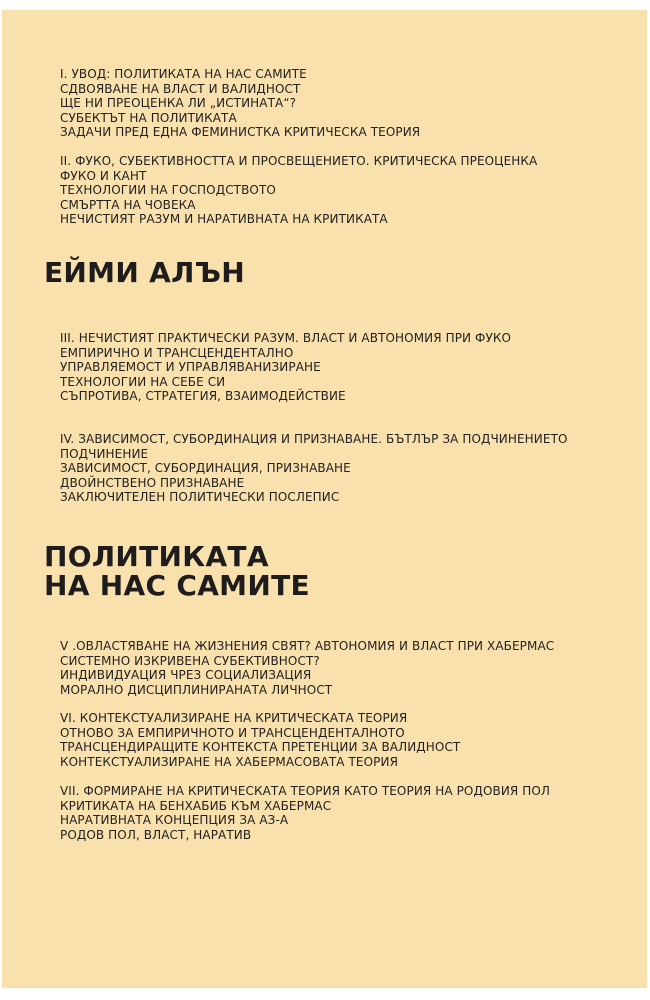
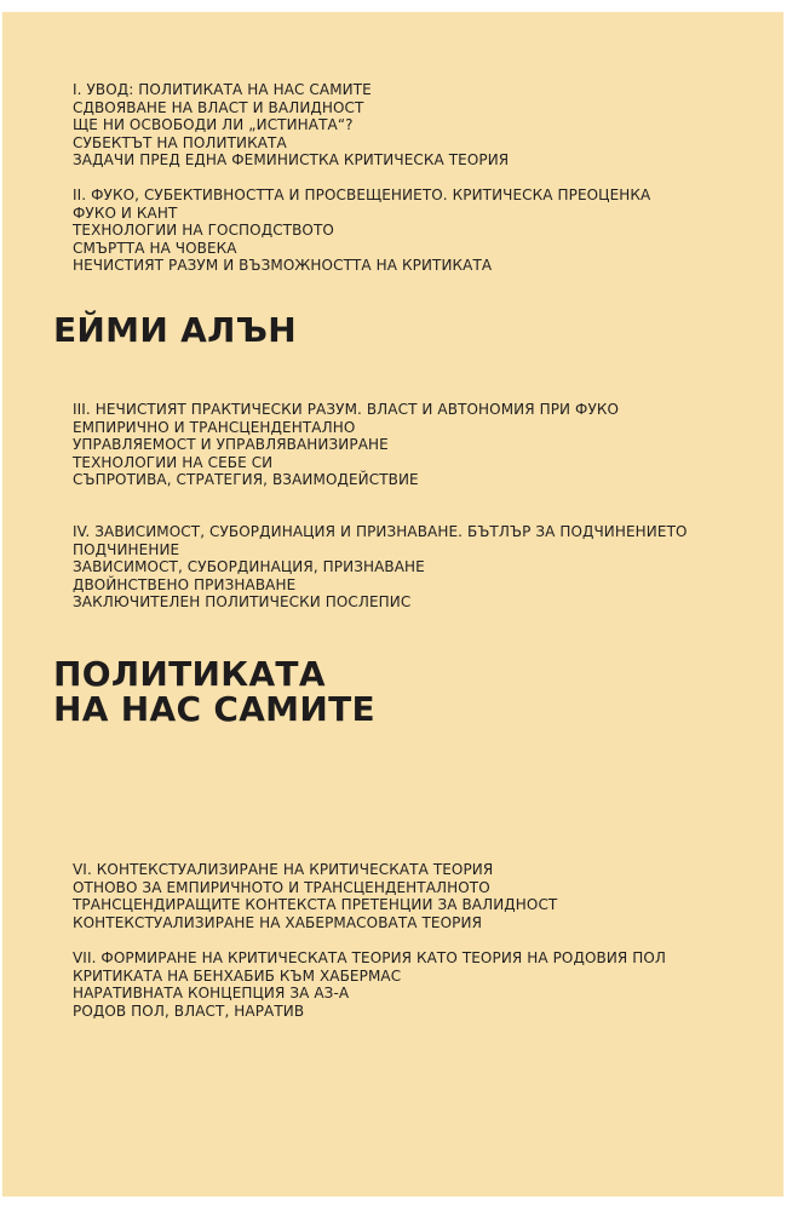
  I. УВОД: ПОЛИТИКАТА НА НАС САМИТЕ
  СДВОЯВАНЕ НА ВЛАСТ И ВАЛИДНОСТ
- ЩЕ НИ ПРЕОЦЕНКА ЛИ „ИСТИНАТА“?
+ ЩЕ НИ ОСВОБОДИ ЛИ „ИСТИНАТА“?
  СУБЕКТЪТ НА ПОЛИТИКАТА
  ЗАДАЧИ ПРЕД ЕДНА ФЕМИНИСТКА КРИТИЧЕСКА ТЕОРИЯ
  II. ФУКО, СУБЕКТИВНОСТТА И ПРОСВЕЩЕНИЕТО. КРИТИЧЕСКА ПРЕОЦЕНКА
  ФУКО И КАНТ
  ТЕХНОЛОГИИ НА ГОСПОДСТВОТО
  СМЪРТТА НА ЧОВЕКА
- НЕЧИСТИЯТ РАЗУМ И НАРАТИВНАТА НА КРИТИКАТА
+ НЕЧИСТИЯТ РАЗУМ И ВЪЗМОЖНОСТТА НА КРИТИКАТА
  ЕЙМИ АЛЪН
  III. НЕЧИСТИЯТ ПРАКТИЧЕСКИ РАЗУМ. ВЛАСТ И АВТОНОМИЯ ПРИ ФУКО
  ЕМПИРИЧНО И ТРАНСЦЕНДЕНТАЛНО
  УПРАВЛЯЕМОСТ И УПРАВЛЯВАНИЗИРАНЕ
  ТЕХНОЛОГИИ НА СЕБЕ СИ
  СЪПРОТИВА, СТРАТЕГИЯ, ВЗАИМОДЕЙСТВИЕ
  IV. ЗАВИСИМОСТ, СУБОРДИНАЦИЯ И ПРИЗНАВАНЕ. БЪТЛЪР ЗА ПОДЧИНЕНИЕТО
  ПОДЧИНЕНИЕ
  ЗАВИСИМОСТ, СУБОРДИНАЦИЯ, ПРИЗНАВАНЕ
  ДВОЙНСТВЕНО ПРИЗНАВАНЕ
  ЗАКЛЮЧИТЕЛЕН ПОЛИТИЧЕСКИ ПОСЛЕПИС
  ПОЛИТИКАТА
  НА НАС САМИТЕ
- V .ОВЛАСТЯВАНЕ НА ЖИЗНЕНИЯ СВЯТ? АВТОНОМИЯ И ВЛАСТ ПРИ ХАБЕРМАС
- СИСТЕМНО ИЗКРИВЕНА СУБЕКТИВНОСТ?
- ИНДИВИДУАЦИЯ ЧРЕЗ СОЦИАЛИЗАЦИЯ
- МОРАЛНО ДИСЦИПЛИНИРАНАТА ЛИЧНОСТ
  VI. КОНТЕКСТУАЛИЗИРАНЕ НА КРИТИЧЕСКАТА ТЕОРИЯ
  ОТНОВО ЗА ЕМПИРИЧНОТО И ТРАНСЦЕНДЕНТАЛНОТО
  ТРАНСЦЕНДИРАЩИТЕ КОНТЕКСТА ПРЕТЕНЦИИ ЗА ВАЛИДНОСТ
  КОНТЕКСТУАЛИЗИРАНЕ НА ХАБЕРМАСОВАТА ТЕОРИЯ
  VII. ФОРМИРАНЕ НА КРИТИЧЕСКАТА ТЕОРИЯ КАТО ТЕОРИЯ НА РОДОВИЯ ПОЛ
  КРИТИКАТА НА БЕНХАБИБ КЪМ ХАБЕРМАС
  НАРАТИВНАТА КОНЦЕПЦИЯ ЗА АЗ-А
  РОДОВ ПОЛ, ВЛАСТ, НАРАТИВ
